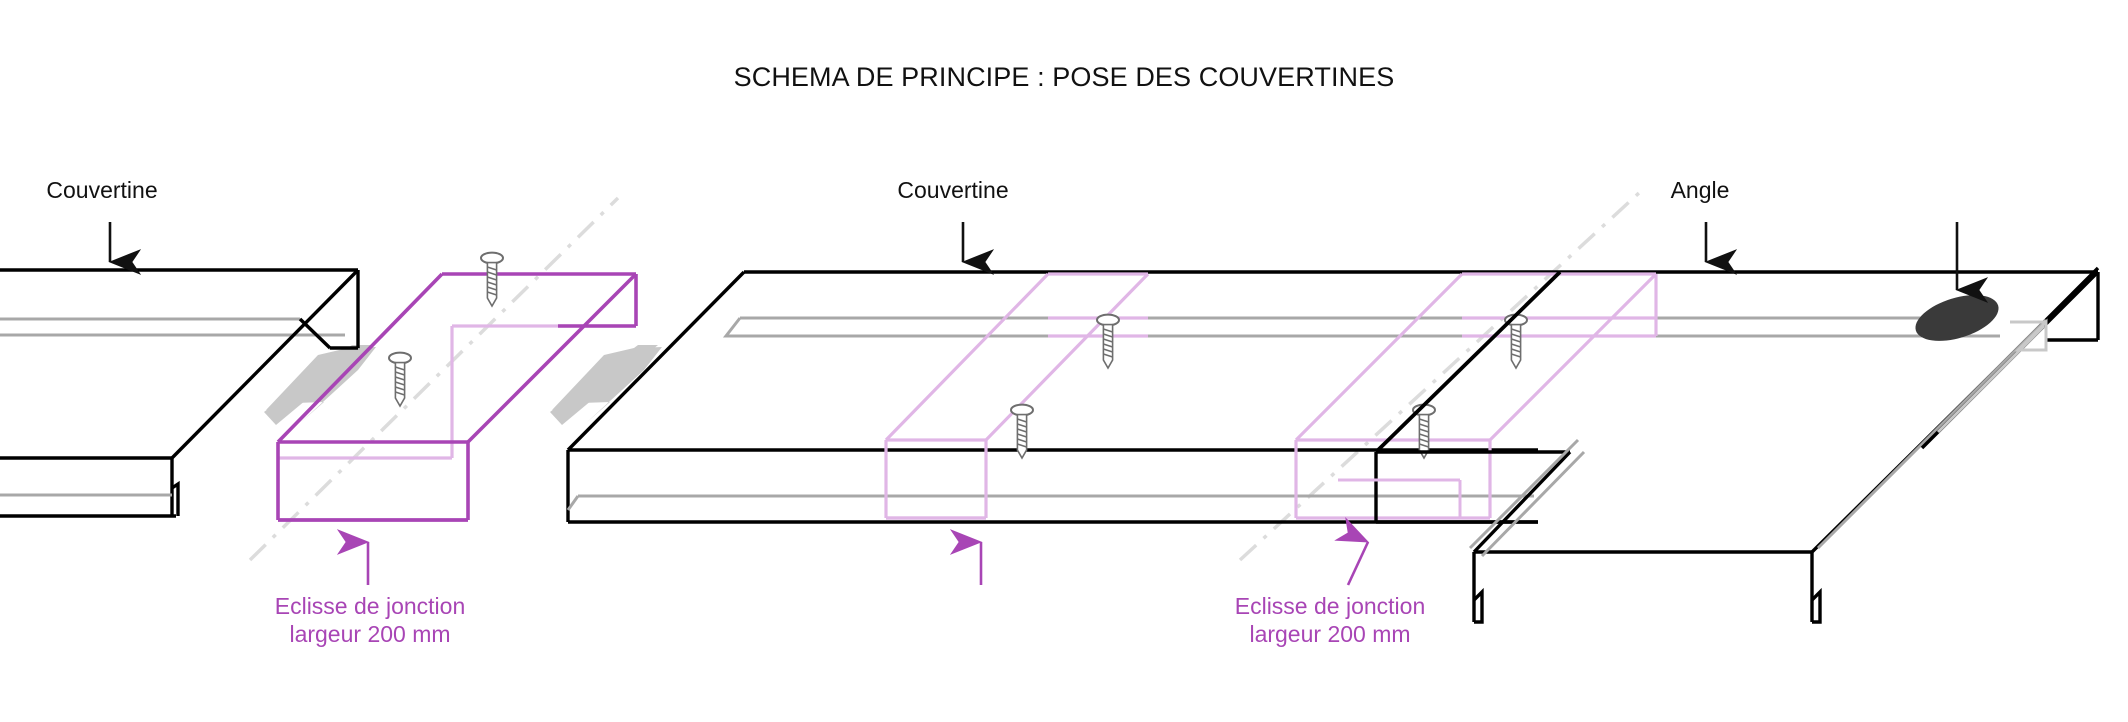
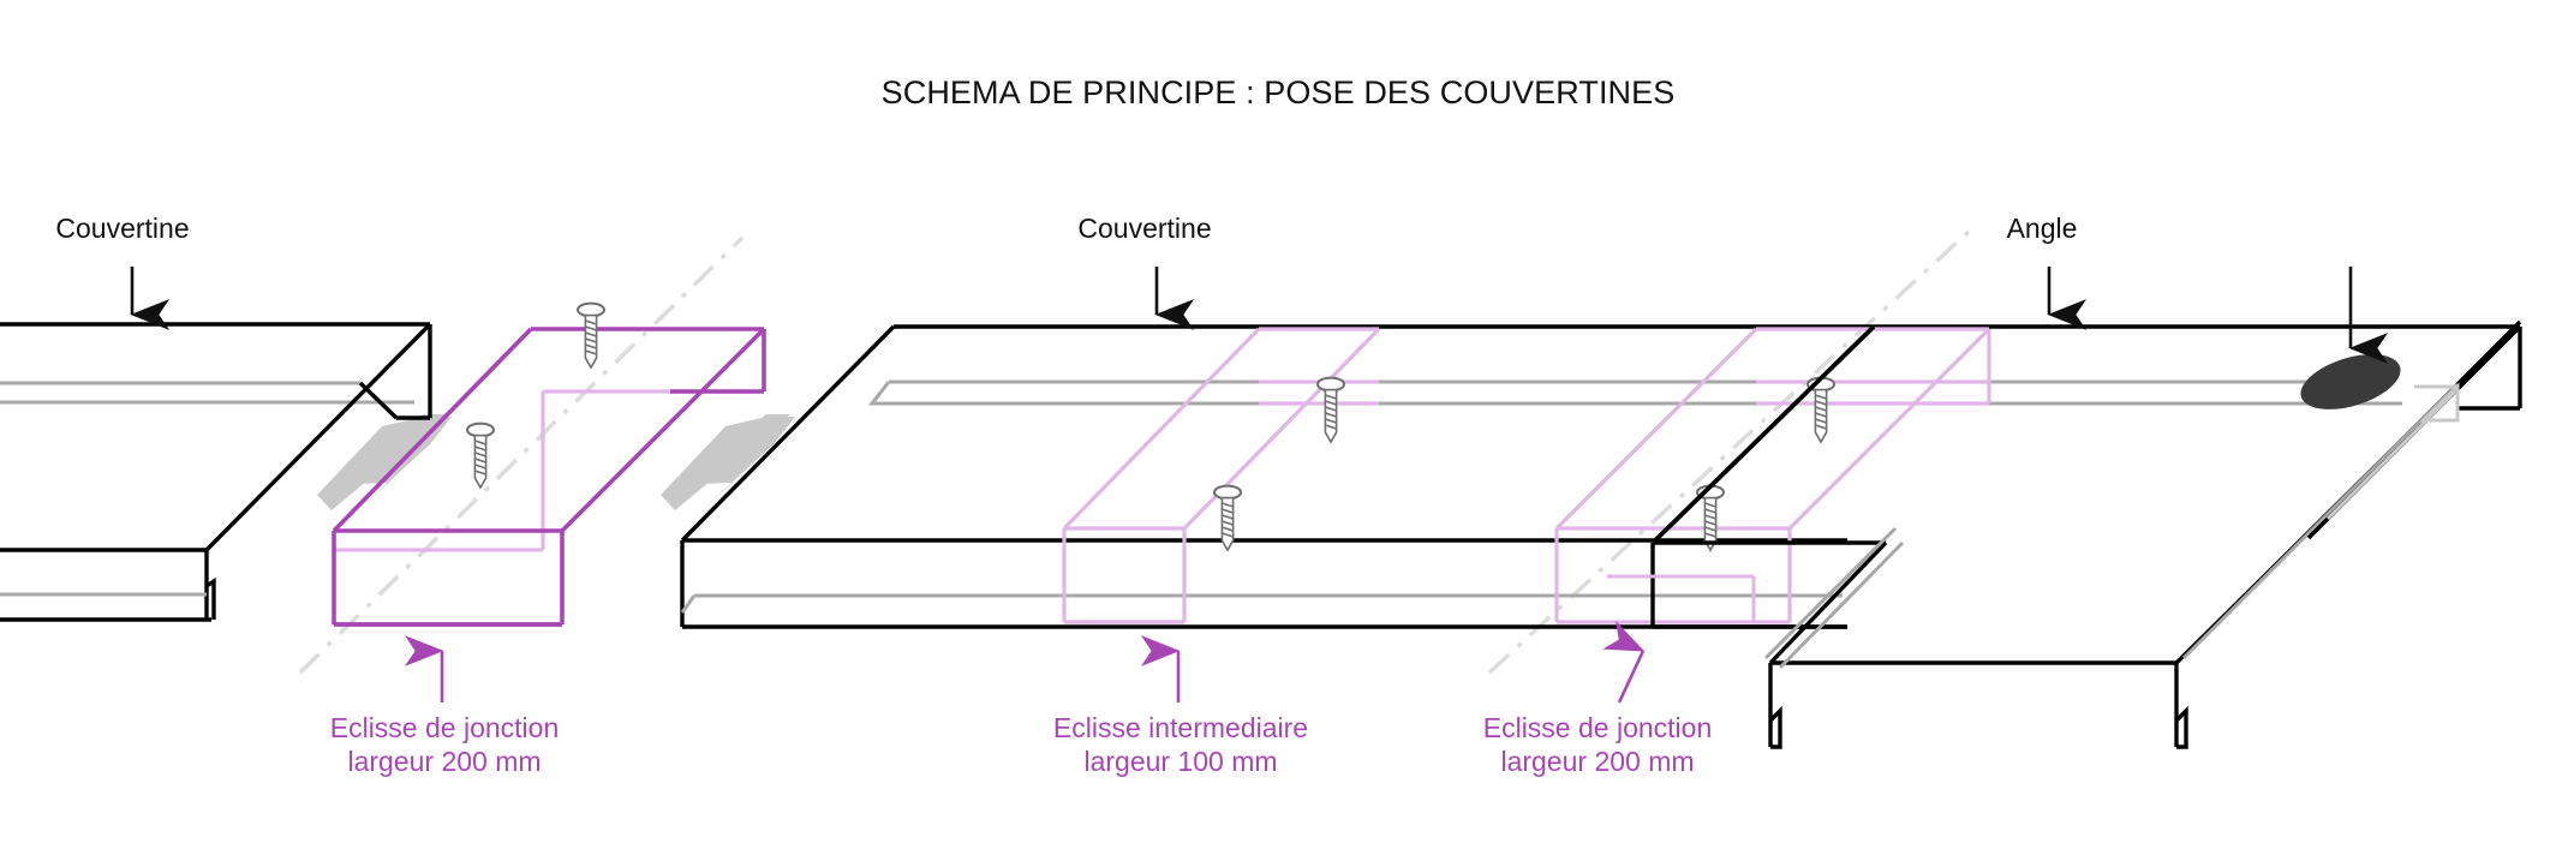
  SCHEMA DE PRINCIPE : POSE DES COUVERTINES
  Couvertine
  Couvertine
  Angle
  Eclisse de jonction
  largeur 200 mm
+ Eclisse intermediaire
+ largeur 100 mm
  Eclisse de jonction
  largeur 200 mm
